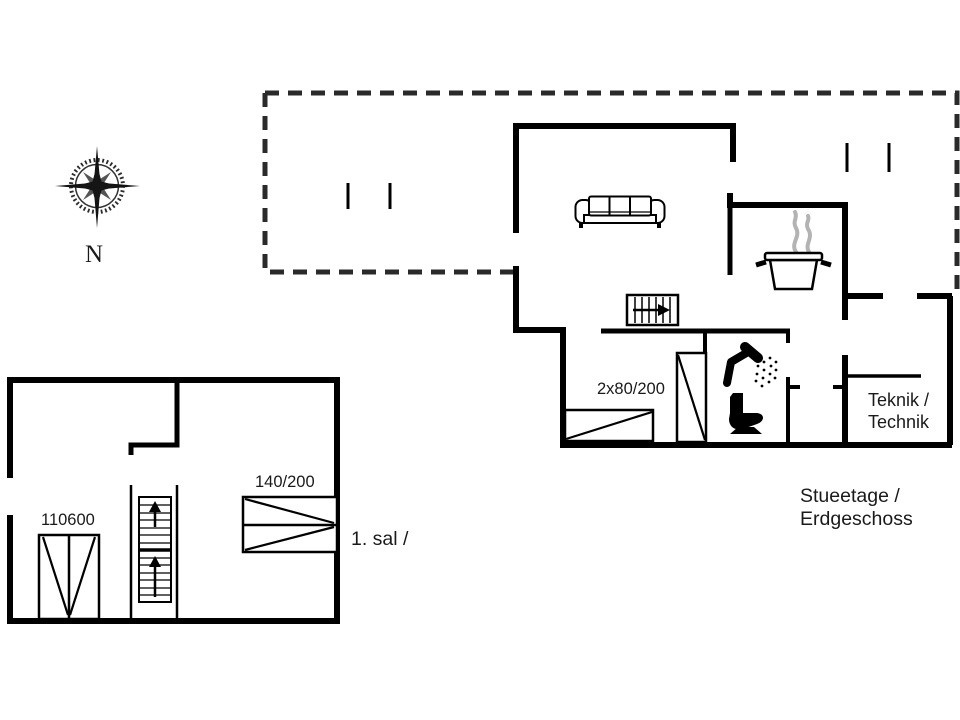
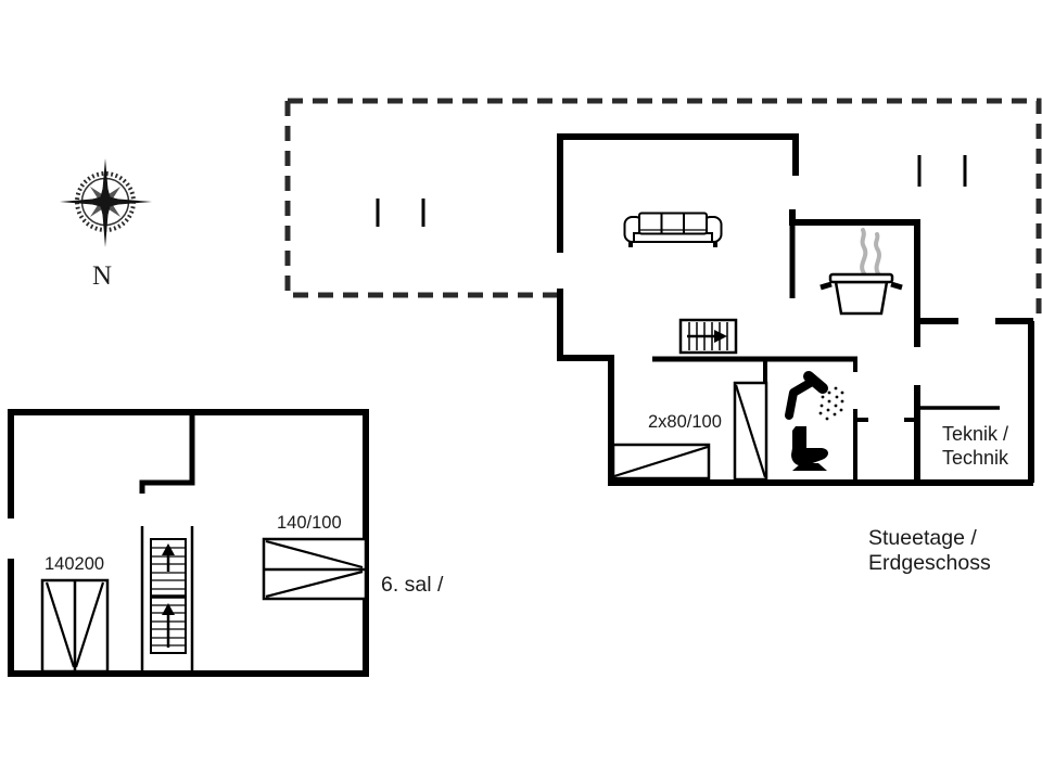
  N
- 110600
+ 140200
- 140/200
+ 140/100
- 1. sal /
+ 6. sal /
- 2x80/200
+ 2x80/100
  Teknik /
  Technik
  Stueetage /
  Erdgeschoss
